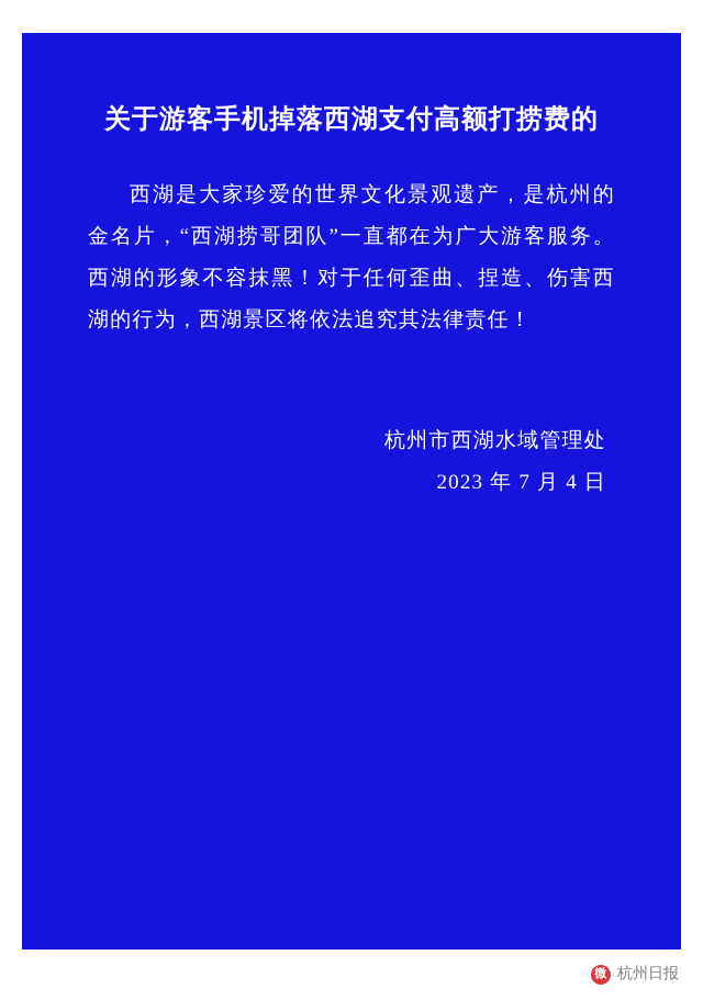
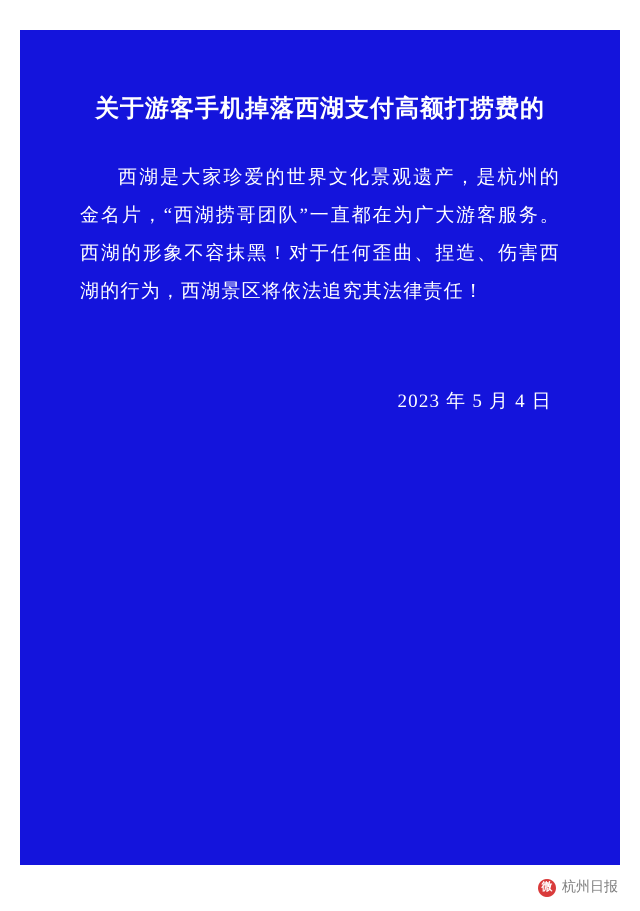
  关于游客手机掉落西湖支付高额打捞费的
  西湖是大家珍爱的世界文化景观遗产，是杭州的金名片，“西湖捞哥团队”一直都在为广大游客服务。西湖的形象不容抹黑！对于任何歪曲、捏造、伤害西湖的行为，西湖景区将依法追究其法律责任！
- 杭州市西湖水域管理处
- 2023 年 7 月 4 日
+ 2023 年 5 月 4 日
  微
  杭州日报
